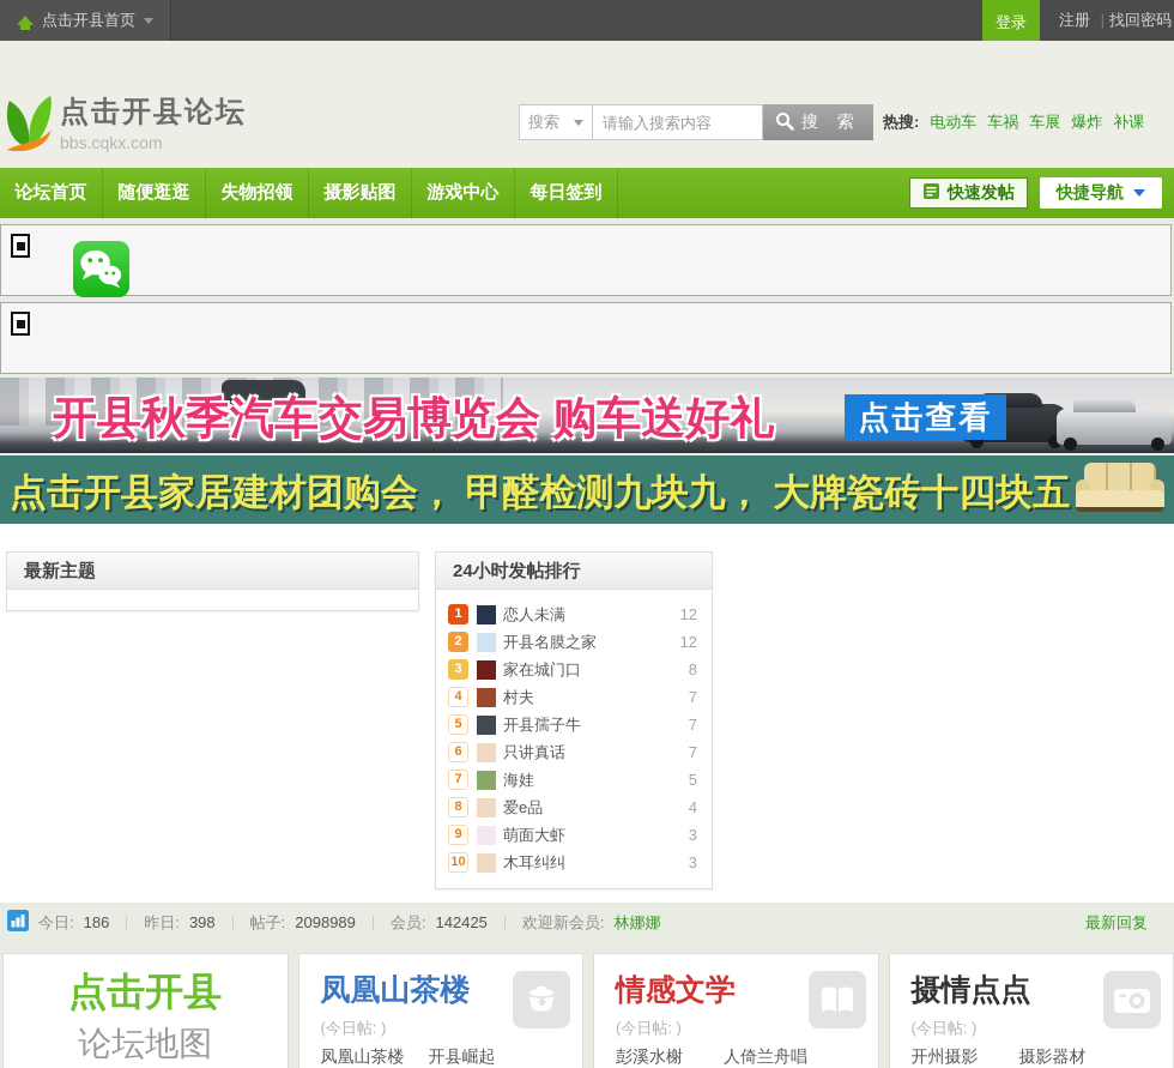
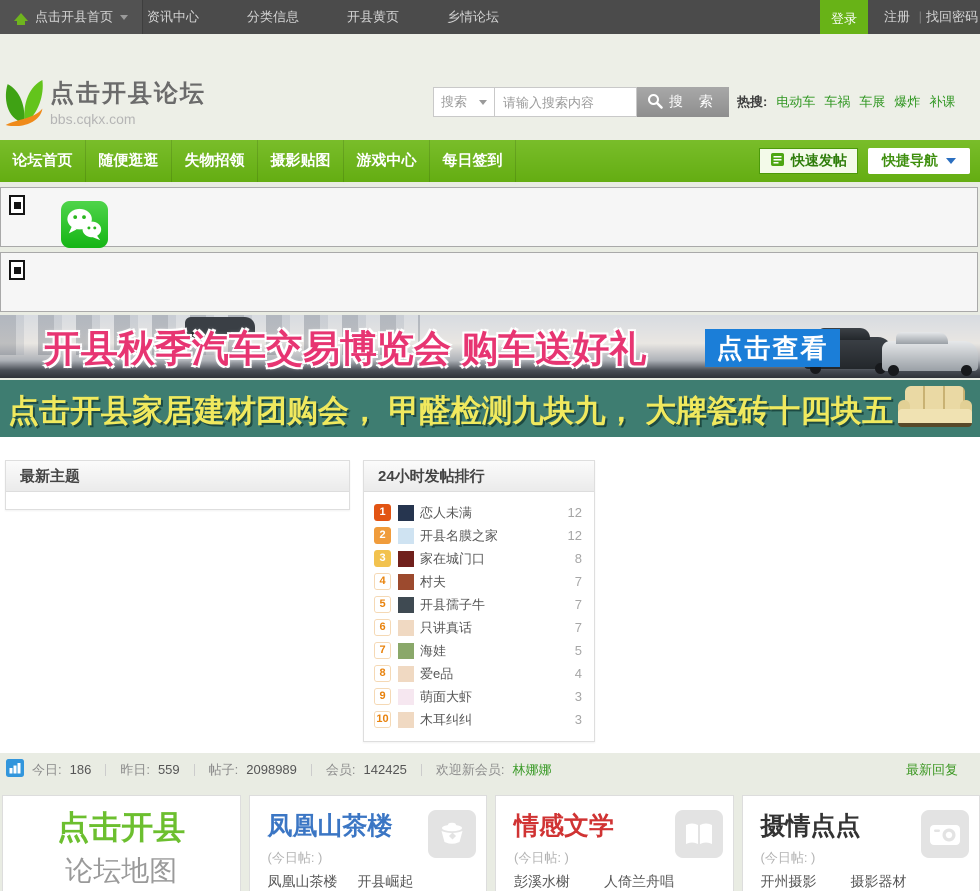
  点击开县首页
+ 资讯中心
+ 分类信息
+ 开县黄页
+ 乡情论坛
  登录
  注册
  |
  找回密码
  点击开县论坛
  bbs.cqkx.com
  搜索
  请输入搜索内容
  搜 索
  热搜:
  电动车
  车祸
  车展
  爆炸
  补课
  论坛首页
  随便逛逛
  失物招领
  摄影贴图
  游戏中心
  每日签到
  快速发帖
  快捷导航
  开县秋季汽车交易博览会 购车送好礼
  点击查看
  点击开县家居建材团购会， 甲醛检测九块九， 大牌瓷砖十四块五
  最新主题
  24小时发帖排行
  1
  恋人未满
  12
  2
  开县名膜之家
  12
  3
  家在城门口
  8
  4
  村夫
  7
  5
  开县孺子牛
  7
  6
  只讲真话
  7
  7
  海娃
  5
  8
  爱e品
  4
  9
  萌面大虾
  3
  10
  木耳纠纠
  3
  今日:
  186
  昨日:
- 398
+ 559
  帖子:
  2098989
  会员:
  142425
  欢迎新会员:
  林娜娜
  最新回复
  点击开县
  论坛地图
  凤凰山茶楼
  (今日帖: )
  凤凰山茶楼
  开县崛起
  情感文学
  (今日帖: )
  彭溪水榭
  人倚兰舟唱
  摄情点点
  (今日帖: )
  开州摄影
  摄影器材
